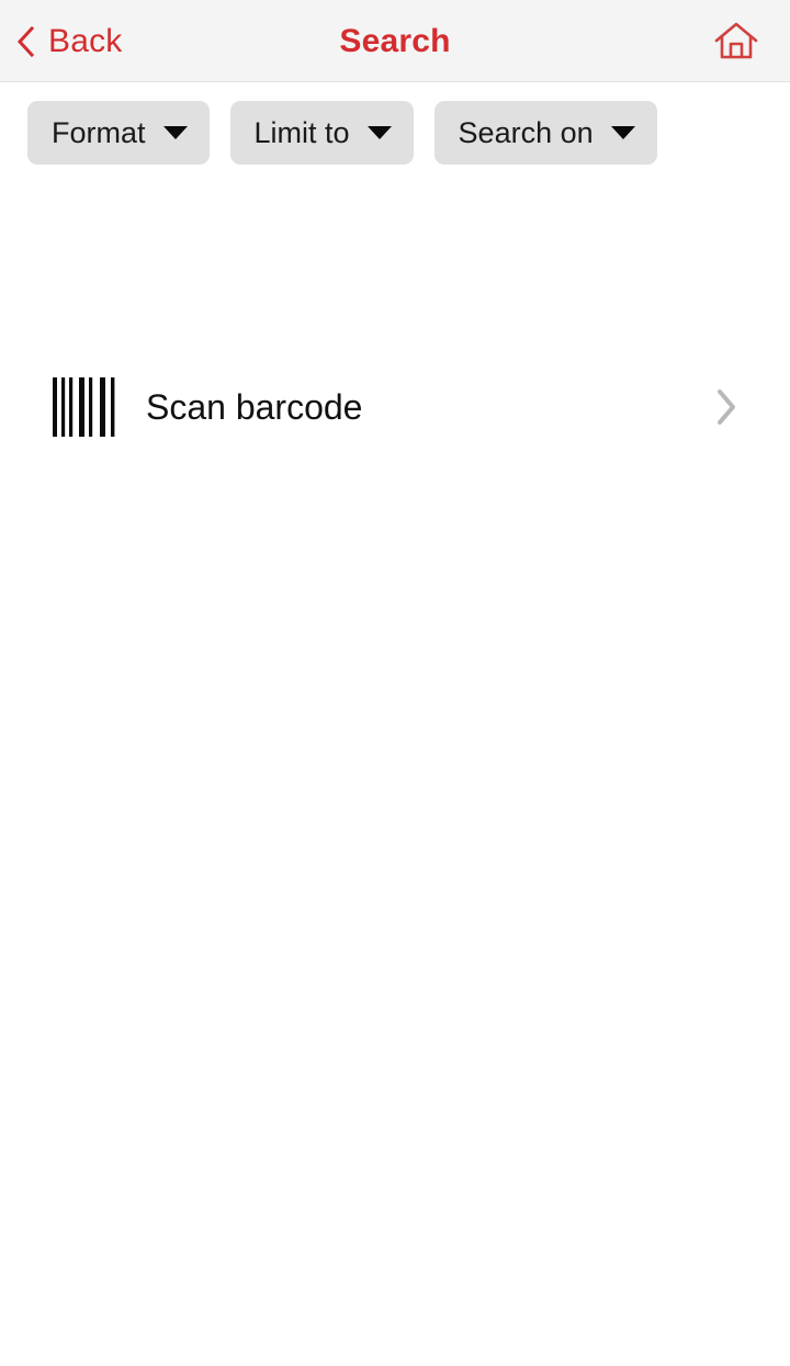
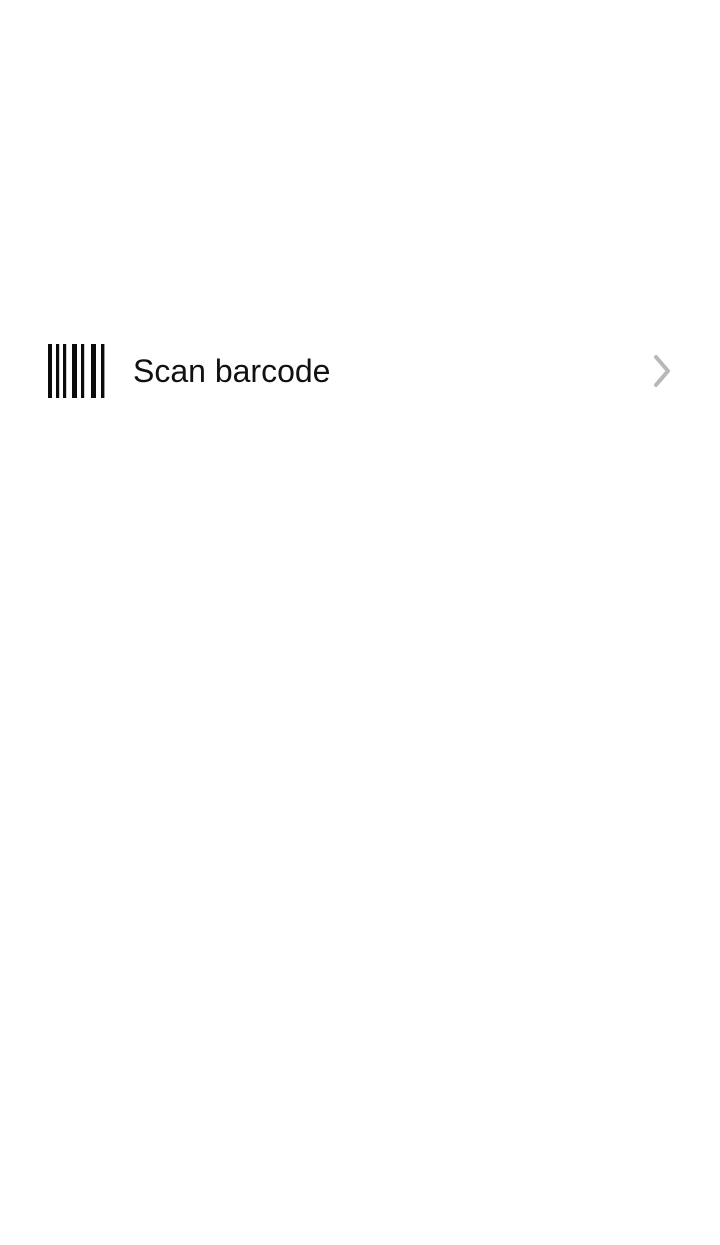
- Back
- Search
- Format
- Limit to
- Search on
  Scan barcode
